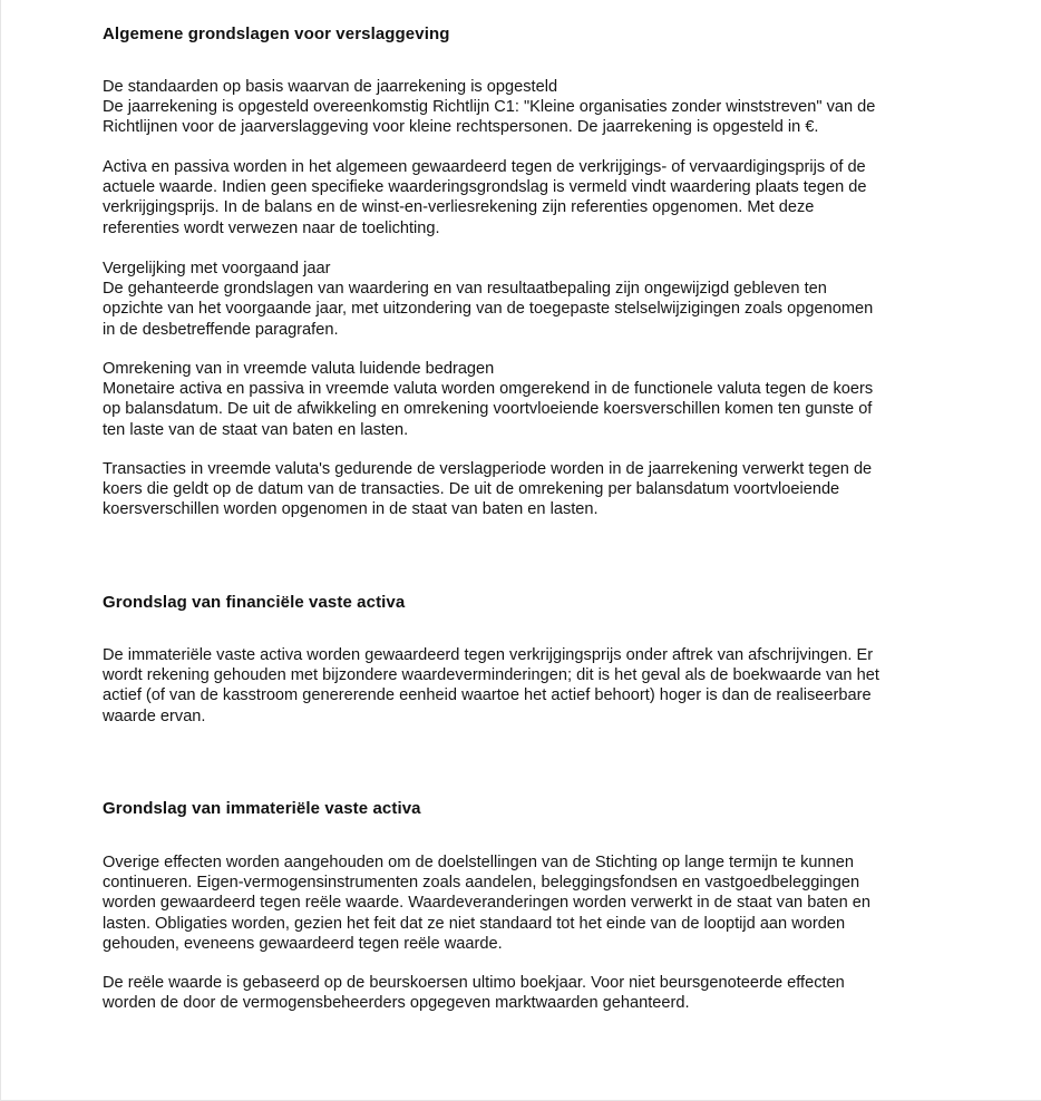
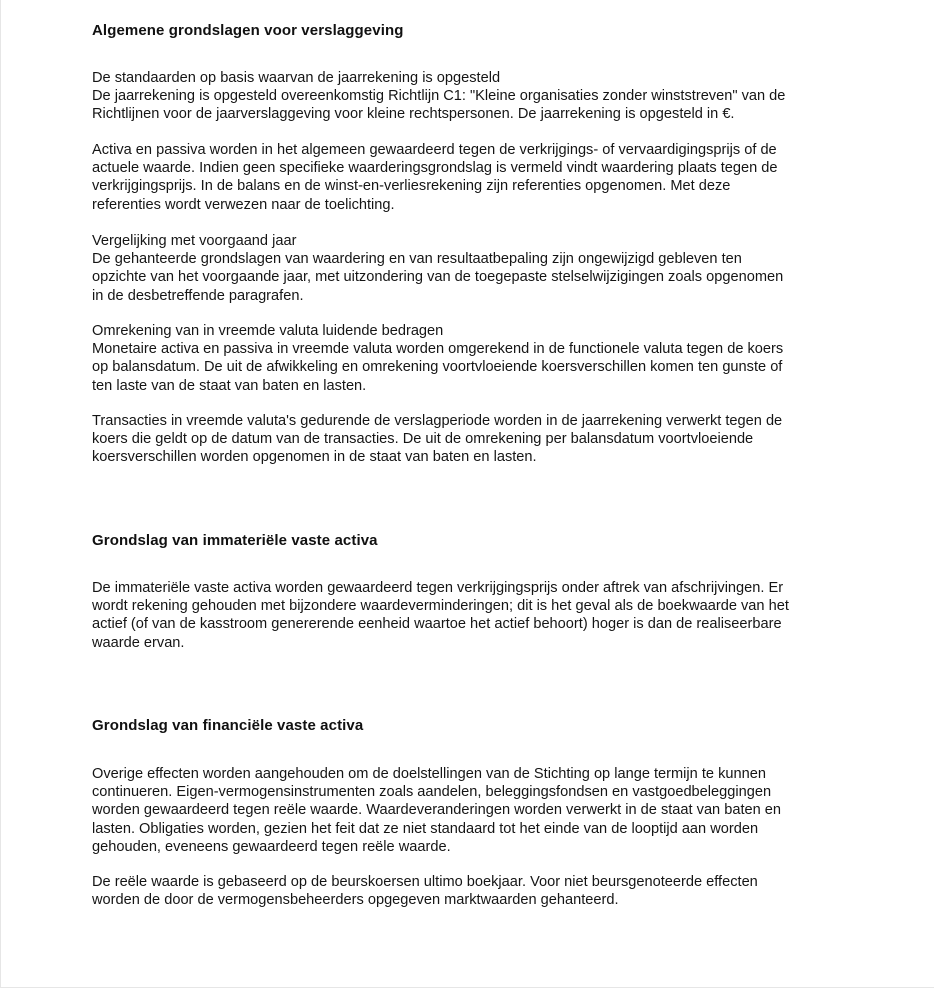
  Algemene grondslagen voor verslaggeving
  De standaarden op basis waarvan de jaarrekening is opgesteld
  De jaarrekening is opgesteld overeenkomstig Richtlijn C1: "Kleine organisaties zonder winststreven" van de
  Richtlijnen voor de jaarverslaggeving voor kleine rechtspersonen. De jaarrekening is opgesteld in €.
  Activa en passiva worden in het algemeen gewaardeerd tegen de verkrijgings- of vervaardigingsprijs of de
  actuele waarde. Indien geen specifieke waarderingsgrondslag is vermeld vindt waardering plaats tegen de
  verkrijgingsprijs. In de balans en de winst-en-verliesrekening zijn referenties opgenomen. Met deze
  referenties wordt verwezen naar de toelichting.
  Vergelijking met voorgaand jaar
  De gehanteerde grondslagen van waardering en van resultaatbepaling zijn ongewijzigd gebleven ten
  opzichte van het voorgaande jaar, met uitzondering van de toegepaste stelselwijzigingen zoals opgenomen
  in de desbetreffende paragrafen.
  Omrekening van in vreemde valuta luidende bedragen
  Monetaire activa en passiva in vreemde valuta worden omgerekend in de functionele valuta tegen de koers
  op balansdatum. De uit de afwikkeling en omrekening voortvloeiende koersverschillen komen ten gunste of
  ten laste van de staat van baten en lasten.
  Transacties in vreemde valuta's gedurende de verslagperiode worden in de jaarrekening verwerkt tegen de
  koers die geldt op de datum van de transacties. De uit de omrekening per balansdatum voortvloeiende
  koersverschillen worden opgenomen in de staat van baten en lasten.
- Grondslag van financiële vaste activa
+ Grondslag van immateriële vaste activa
  De immateriële vaste activa worden gewaardeerd tegen verkrijgingsprijs onder aftrek van afschrijvingen. Er
  wordt rekening gehouden met bijzondere waardeverminderingen; dit is het geval als de boekwaarde van het
  actief (of van de kasstroom genererende eenheid waartoe het actief behoort) hoger is dan de realiseerbare
  waarde ervan.
- Grondslag van immateriële vaste activa
+ Grondslag van financiële vaste activa
  Overige effecten worden aangehouden om de doelstellingen van de Stichting op lange termijn te kunnen
  continueren. Eigen-vermogensinstrumenten zoals aandelen, beleggingsfondsen en vastgoedbeleggingen
  worden gewaardeerd tegen reële waarde. Waardeveranderingen worden verwerkt in de staat van baten en
  lasten. Obligaties worden, gezien het feit dat ze niet standaard tot het einde van de looptijd aan worden
  gehouden, eveneens gewaardeerd tegen reële waarde.
  De reële waarde is gebaseerd op de beurskoersen ultimo boekjaar. Voor niet beursgenoteerde effecten
  worden de door de vermogensbeheerders opgegeven marktwaarden gehanteerd.
